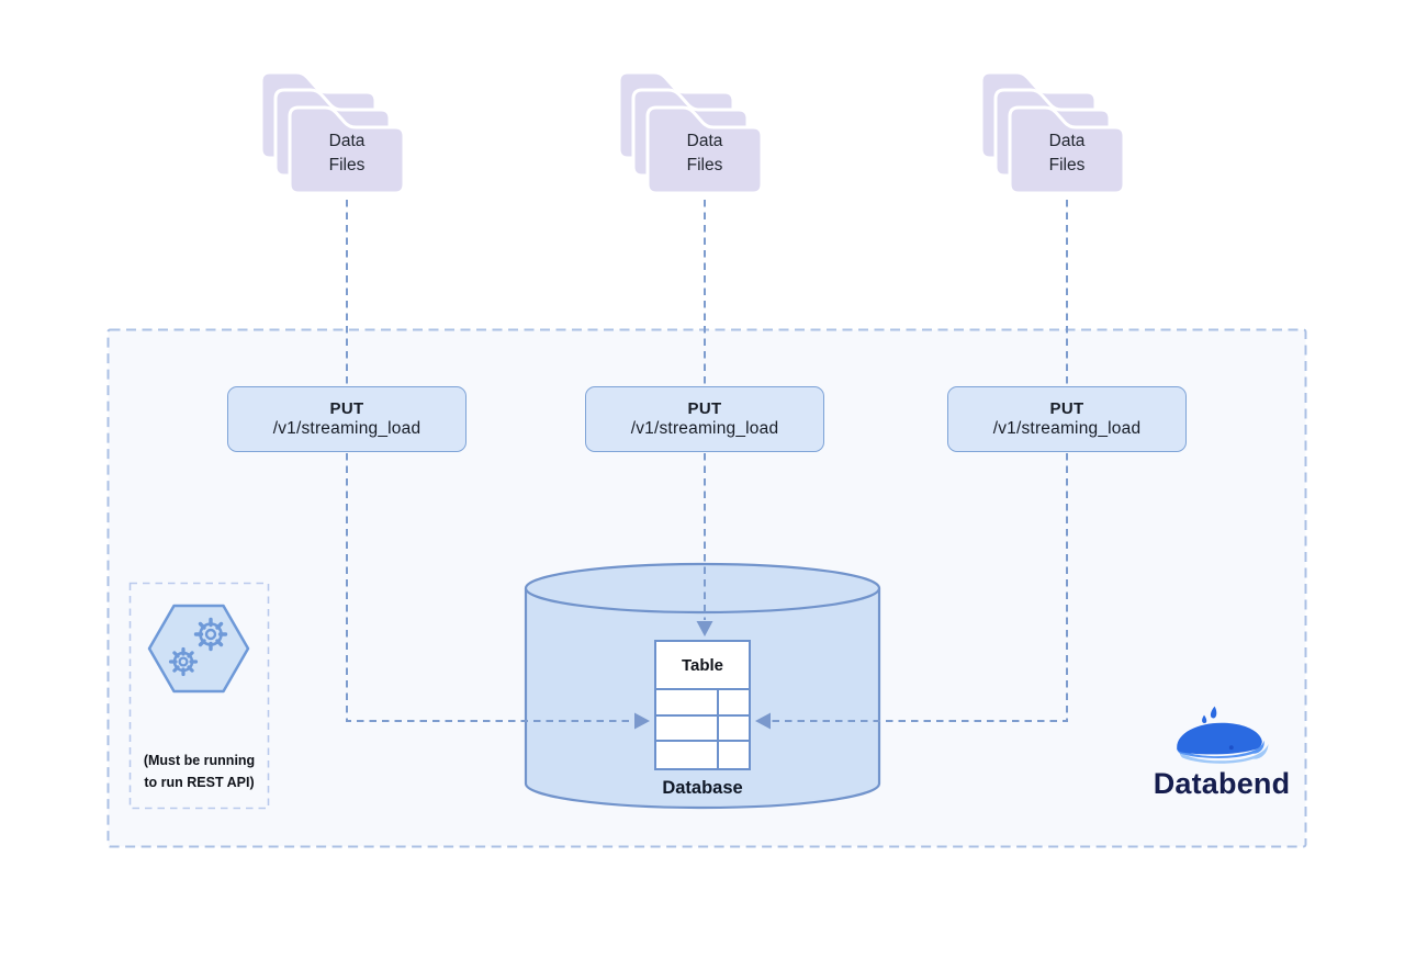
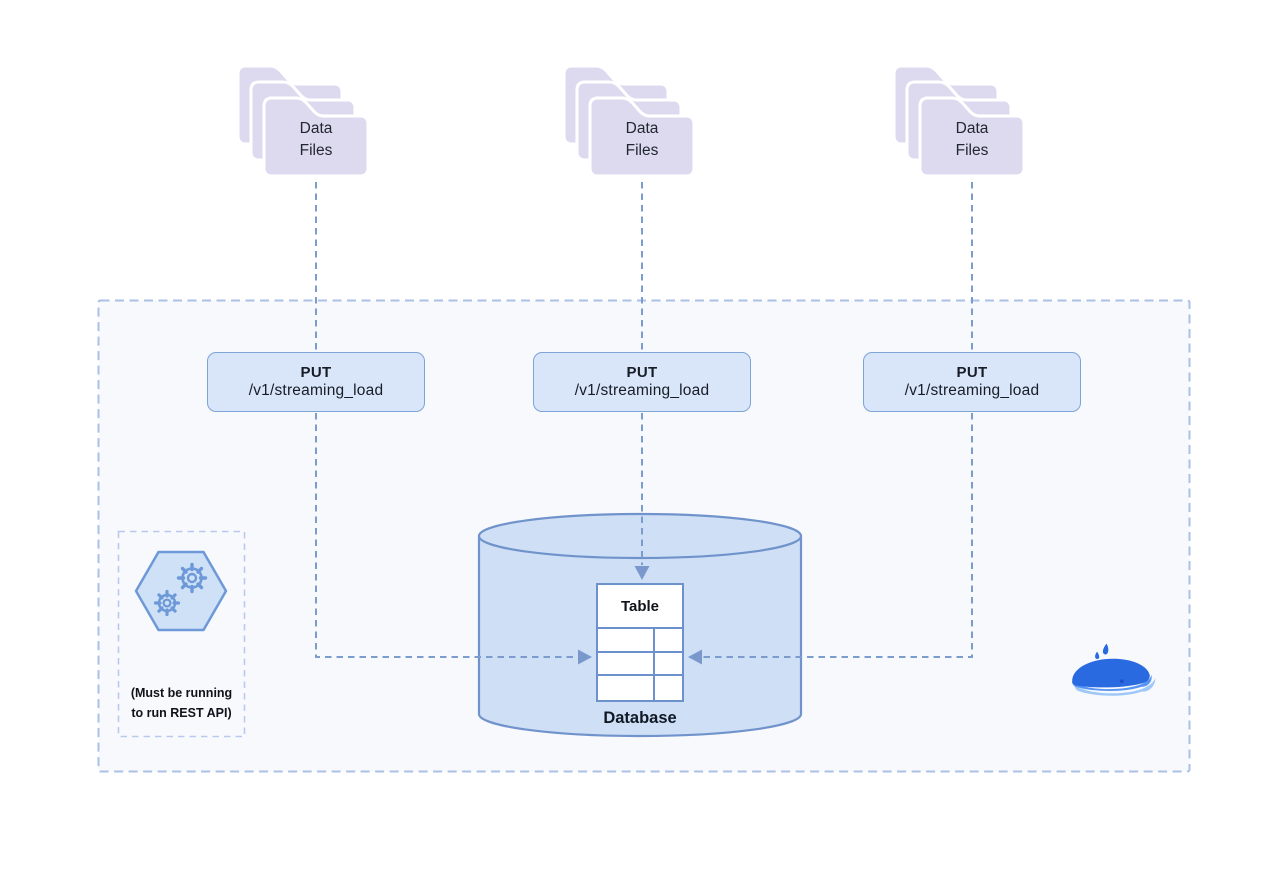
  Data Files
  Data Files
  Data Files
  PUT
  /v1/streaming_load
  PUT
  /v1/streaming_load
  PUT
  /v1/streaming_load
  Table
  Database
  (Must be running
  to run REST API)
- Databend
